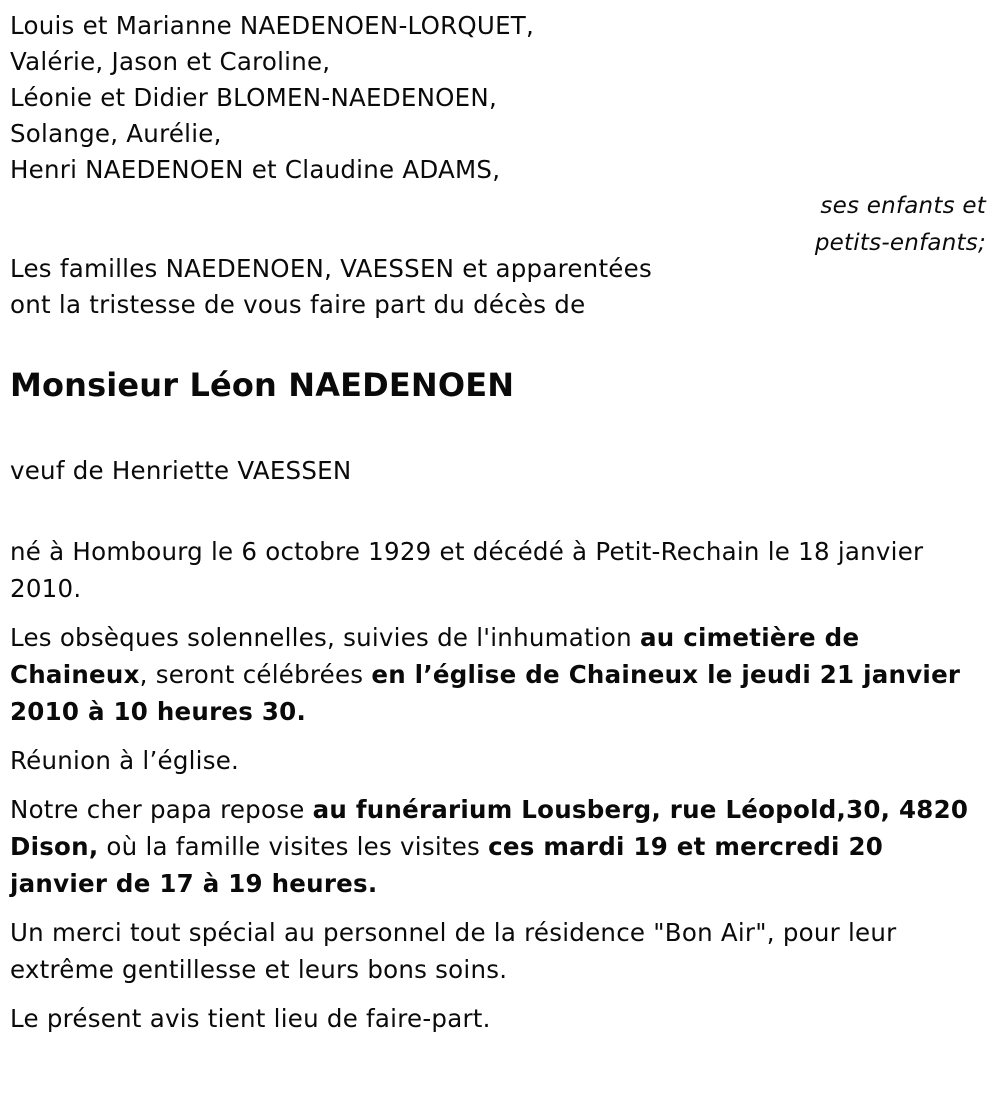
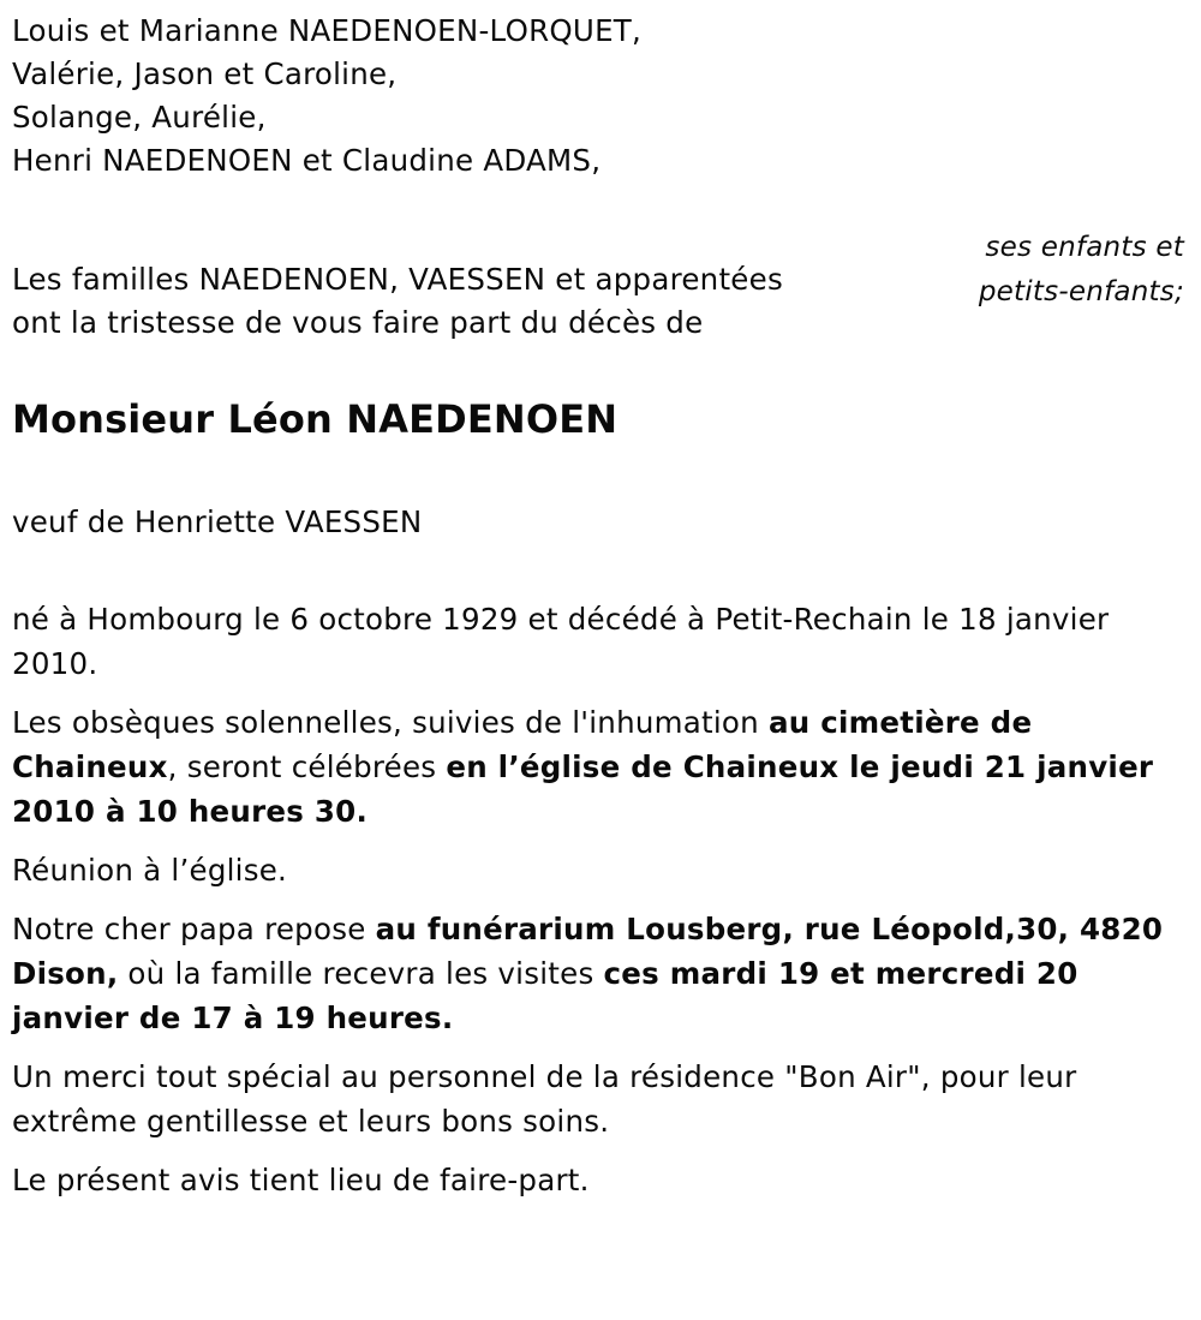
  Louis et Marianne NAEDENOEN-LORQUET,
  Valérie, Jason et Caroline,
- Léonie et Didier BLOMEN-NAEDENOEN,
  Solange, Aurélie,
  Henri NAEDENOEN et Claudine ADAMS,
  ses enfants et
  petits-enfants;
  Les familles NAEDENOEN, VAESSEN et apparentées
  ont la tristesse de vous faire part du décès de
  Monsieur Léon NAEDENOEN
  veuf de Henriette VAESSEN
  né à Hombourg le 6 octobre 1929 et décédé à Petit-Rechain le 18 janvier 2010.
  Les obsèques solennelles, suivies de l'inhumation au cimetière de Chaineux, seront célébrées en l’église de Chaineux le jeudi 21 janvier 2010 à 10 heures 30.
  Réunion à l’église.
- Notre cher papa repose au funérarium Lousberg, rue Léopold,30, 4820 Dison, où la famille visites les visites ces mardi 19 et mercredi 20 janvier de 17 à 19 heures.
+ Notre cher papa repose au funérarium Lousberg, rue Léopold,30, 4820 Dison, où la famille recevra les visites ces mardi 19 et mercredi 20 janvier de 17 à 19 heures.
  Un merci tout spécial au personnel de la résidence "Bon Air", pour leur extrême gentillesse et leurs bons soins.
  Le présent avis tient lieu de faire-part.
